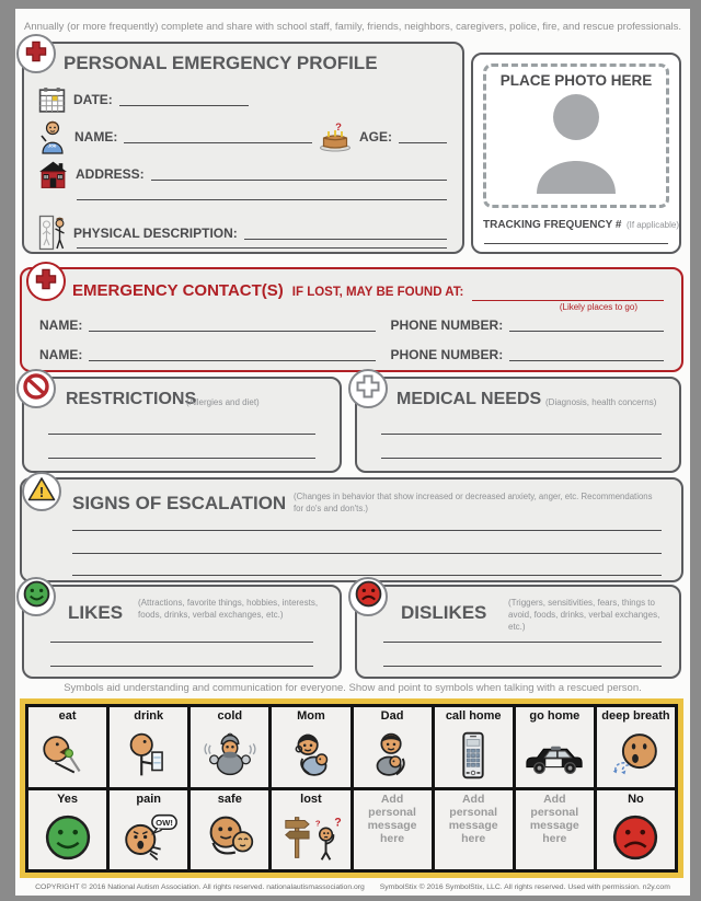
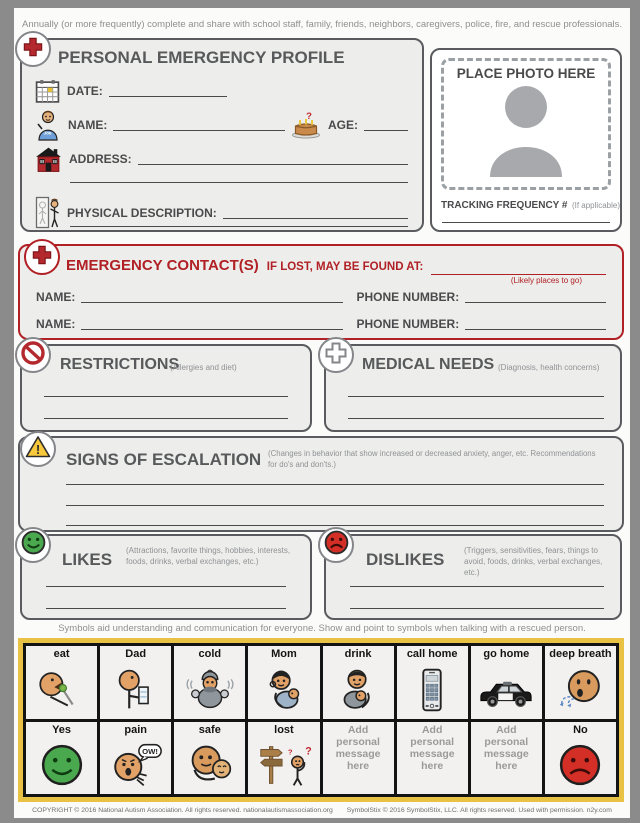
  Annually (or more frequently) complete and share with school staff, family, friends, neighbors, caregivers, police, fire, and rescue professionals.
  PERSONAL EMERGENCY PROFILE
  DATE:
  NAME:
  ?
  AGE:
  ADDRESS:
  PHYSICAL DESCRIPTION:
  PLACE PHOTO HERE
  TRACKING FREQUENCY # (If applicable)
  EMERGENCY CONTACT(S)
  IF LOST, MAY BE FOUND AT:
  (Likely places to go)
  NAME:
  PHONE NUMBER:
  NAME:
  PHONE NUMBER:
  RESTRICTIONS
  (Allergies and diet)
  MEDICAL NEEDS
  (Diagnosis, health concerns)
  !
  SIGNS OF ESCALATION
  (Changes in behavior that show increased or decreased anxiety, anger, etc. Recommendations for do's and don'ts.)
  LIKES
  (Attractions, favorite things, hobbies, interests, foods, drinks, verbal exchanges, etc.)
  DISLIKES
  (Triggers, sensitivities, fears, things to avoid, foods, drinks, verbal exchanges, etc.)
  Symbols aid understanding and communication for everyone. Show and point to symbols when talking with a rescued person.
  eat
- drink
+ Dad
  cold
  Mom
- Dad
+ drink
  call home
  go home
  deep breath
  Yes
  pain
  OW!
  safe
  lost
  ?
  ?
  Add personal message here
  Add personal message here
  Add personal message here
  No
